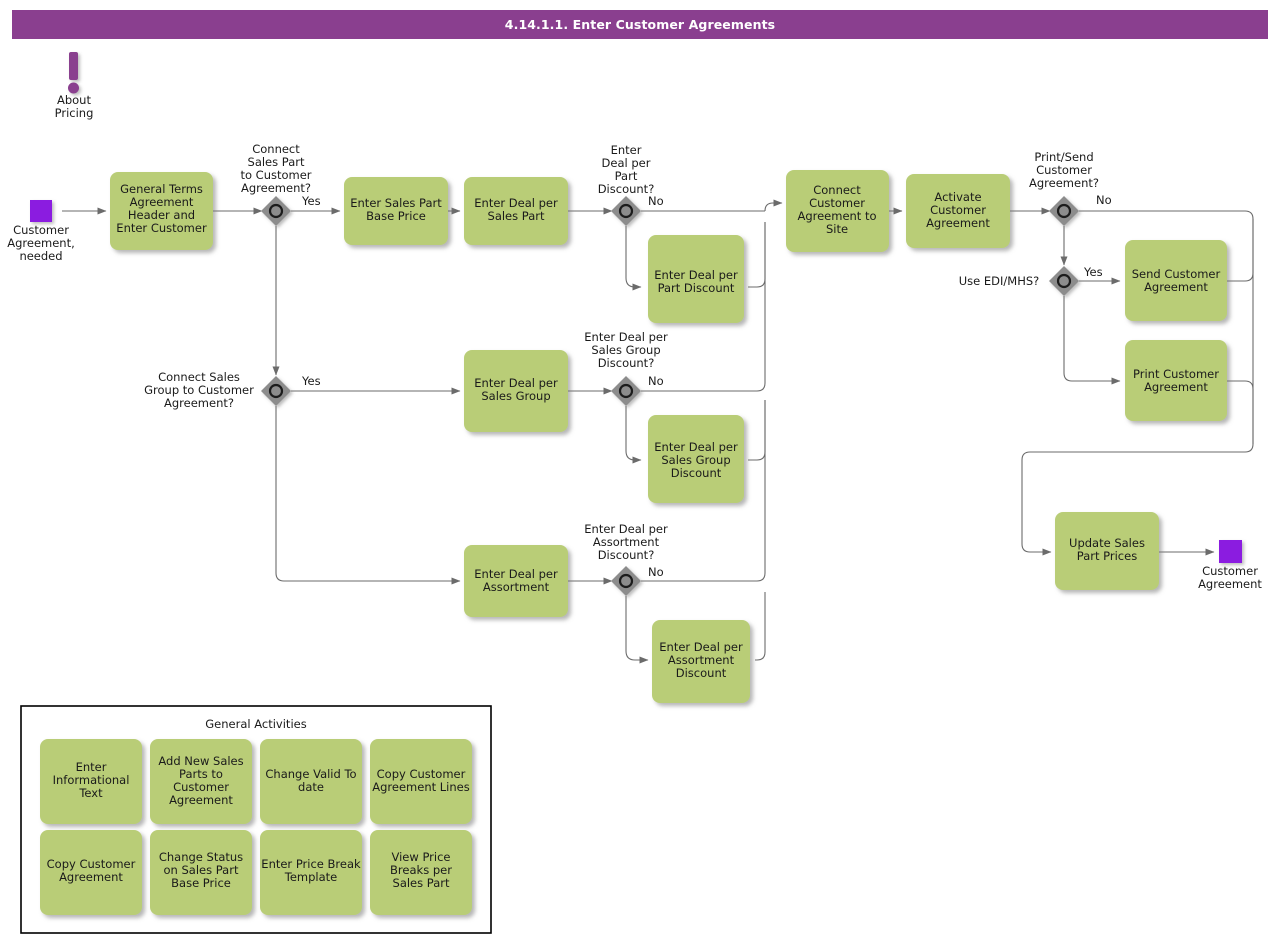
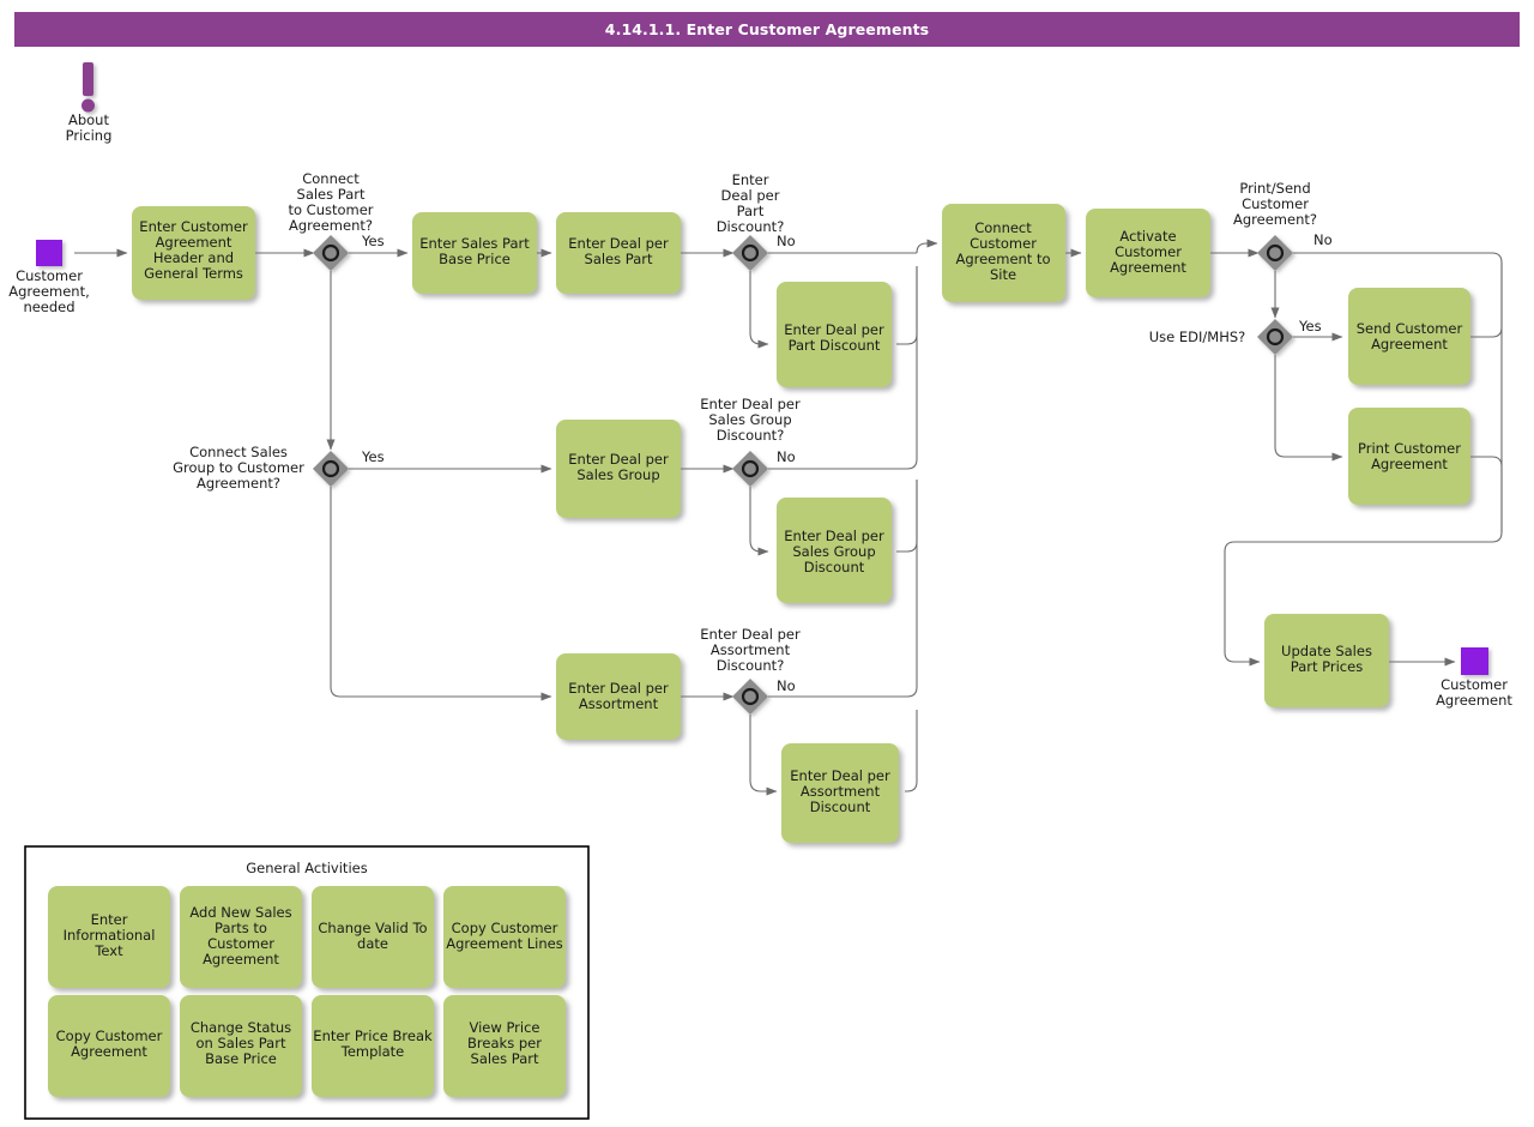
  4.14.1.1. Enter Customer Agreements
  About
  Pricing
  Customer
  Agreement,
  needed
- General Terms
+ Enter Customer
  Agreement
  Header and
- Enter Customer
+ General Terms
  Connect
  Sales Part
  to Customer
  Agreement?
  Yes
  Enter Sales Part
  Base Price
  Enter Deal per
  Sales Part
  Enter
  Deal per
  Part
  Discount?
  No
  Enter Deal per
  Part Discount
  Connect Sales
  Group to Customer
  Agreement?
  Yes
  Enter Deal per
  Sales Group
  Enter Deal per
  Sales Group
  Discount?
  No
  Enter Deal per
  Sales Group
  Discount
  Enter Deal per
  Assortment
  Enter Deal per
  Assortment
  Discount?
  No
  Enter Deal per
  Assortment
  Discount
  Connect
  Customer
  Agreement to
  Site
  Activate
  Customer
  Agreement
  Print/Send
  Customer
  Agreement?
  No
  Use EDI/MHS?
  Yes
  Send Customer
  Agreement
  Print Customer
  Agreement
  Update Sales
  Part Prices
  Customer
  Agreement
  General Activities
  Enter
  Informational
  Text
  Add New Sales
  Parts to
  Customer
  Agreement
  Change Valid To
  date
  Copy Customer
  Agreement Lines
  Copy Customer
  Agreement
  Change Status
  on Sales Part
  Base Price
  Enter Price Break
  Template
  View Price
  Breaks per
  Sales Part
